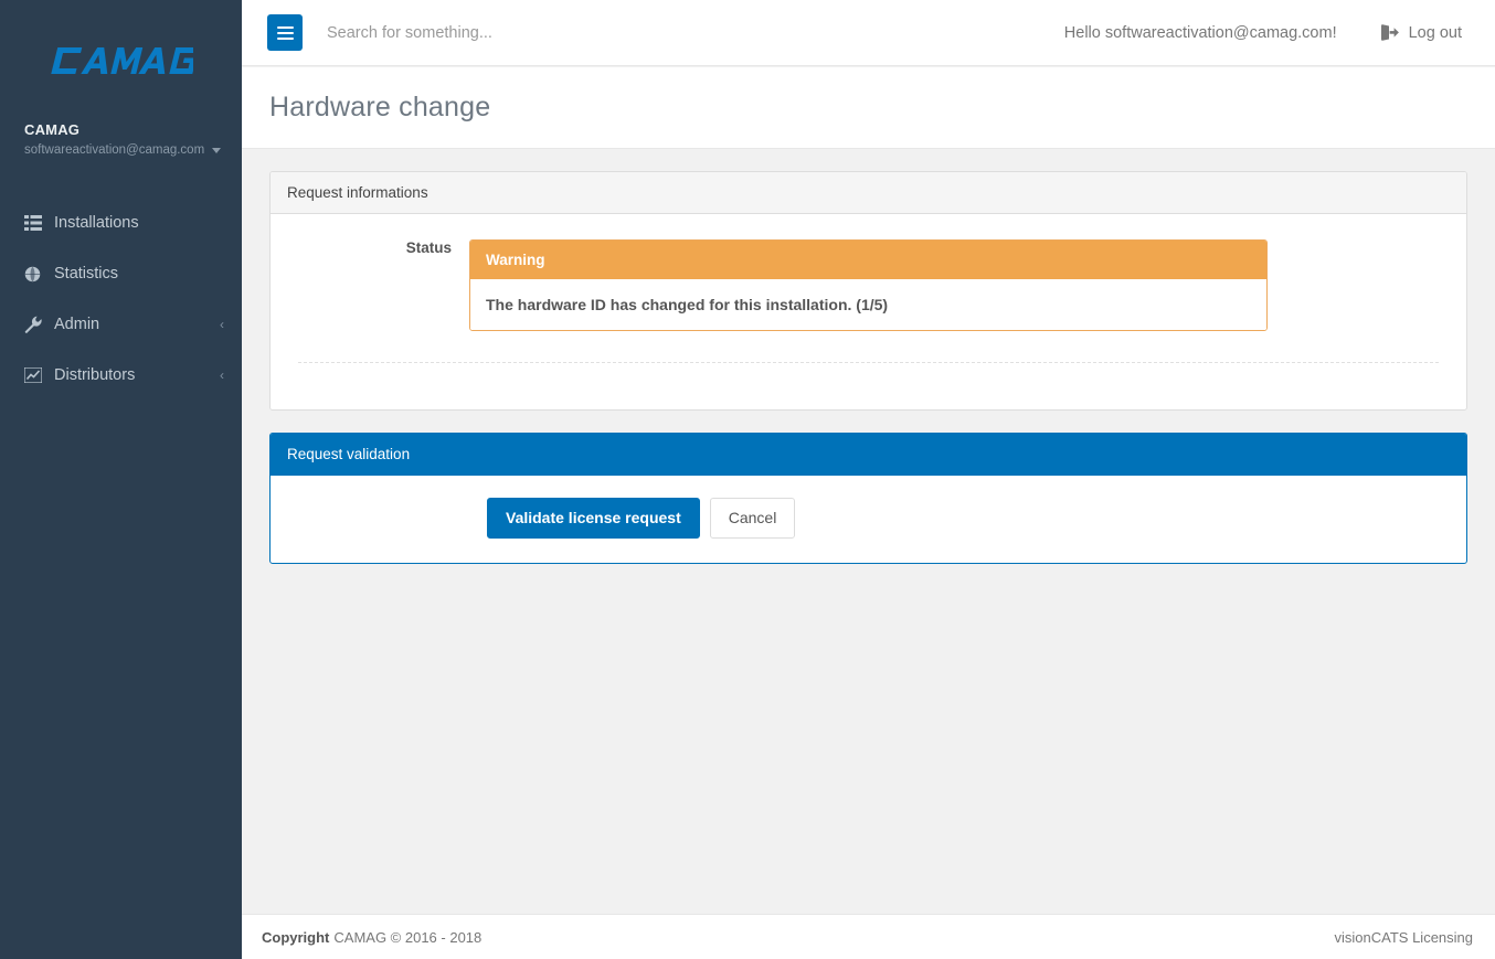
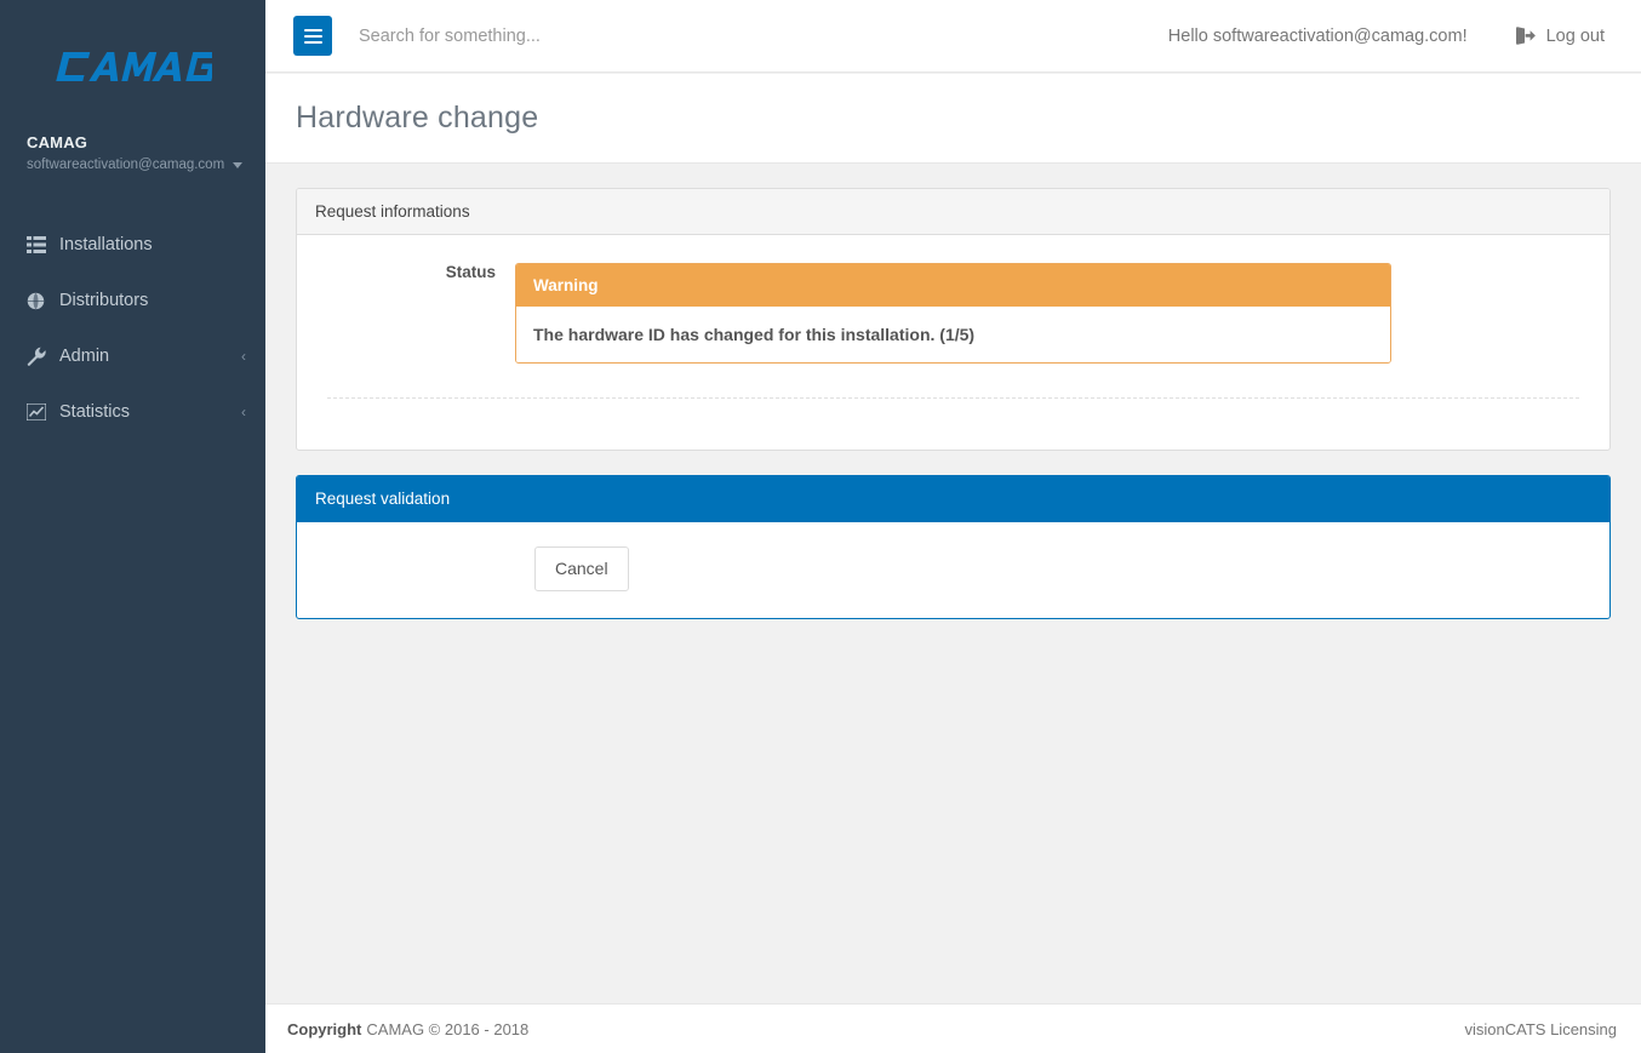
  CAMAG
  softwareactivation@camag.com
  Installations
- Statistics
+ Distributors
  Admin
  ‹
- Distributors
+ Statistics
  ‹
  Search for something...
  Hello softwareactivation@camag.com!
  Log out
  Hardware change
  Request informations
  Status
  Warning
  The hardware ID has changed for this installation. (1/5)
  Request validation
- Validate license request
  Cancel
  Copyright
  CAMAG © 2016 - 2018
  visionCATS Licensing
